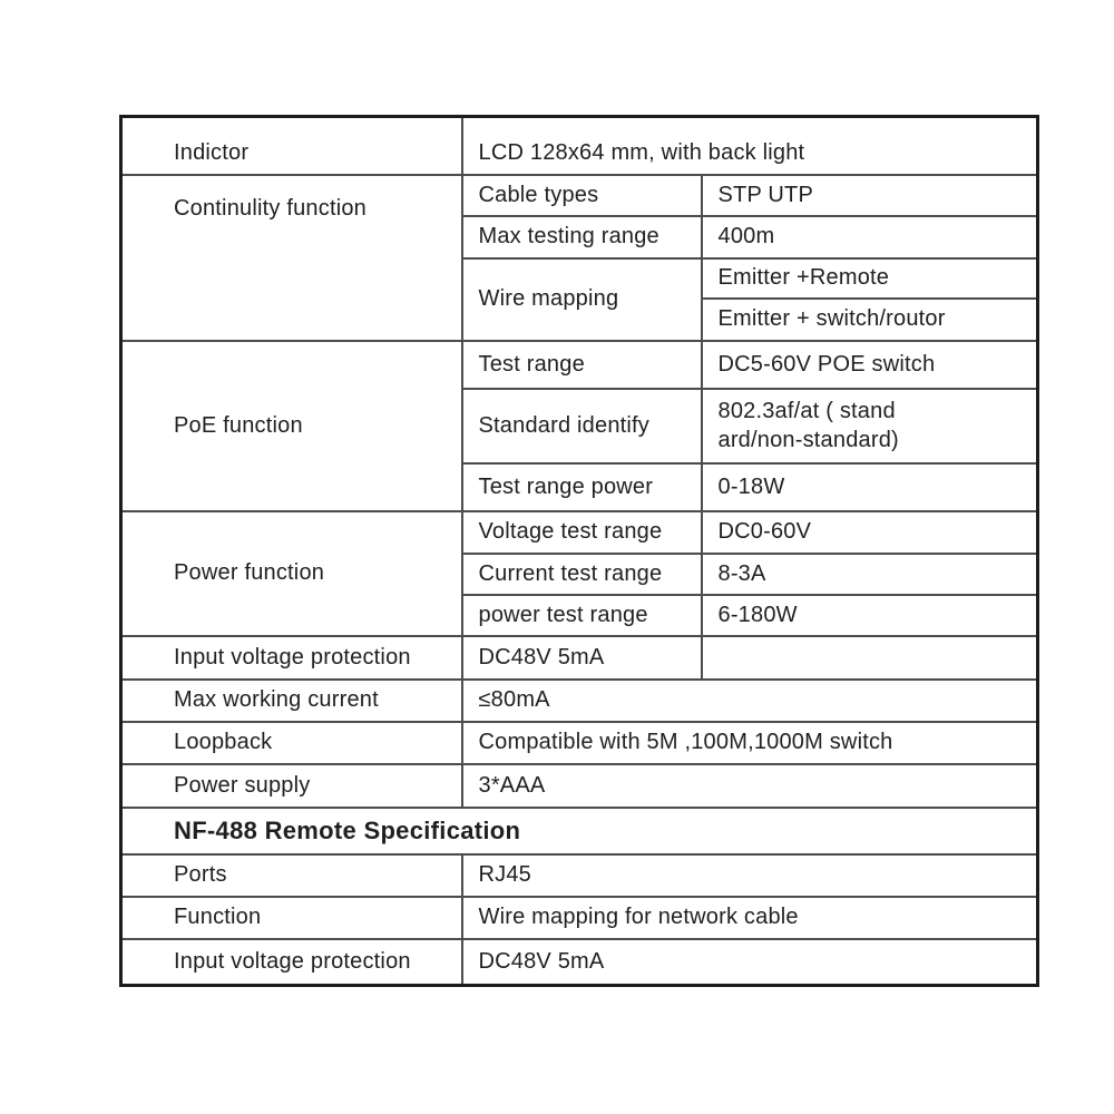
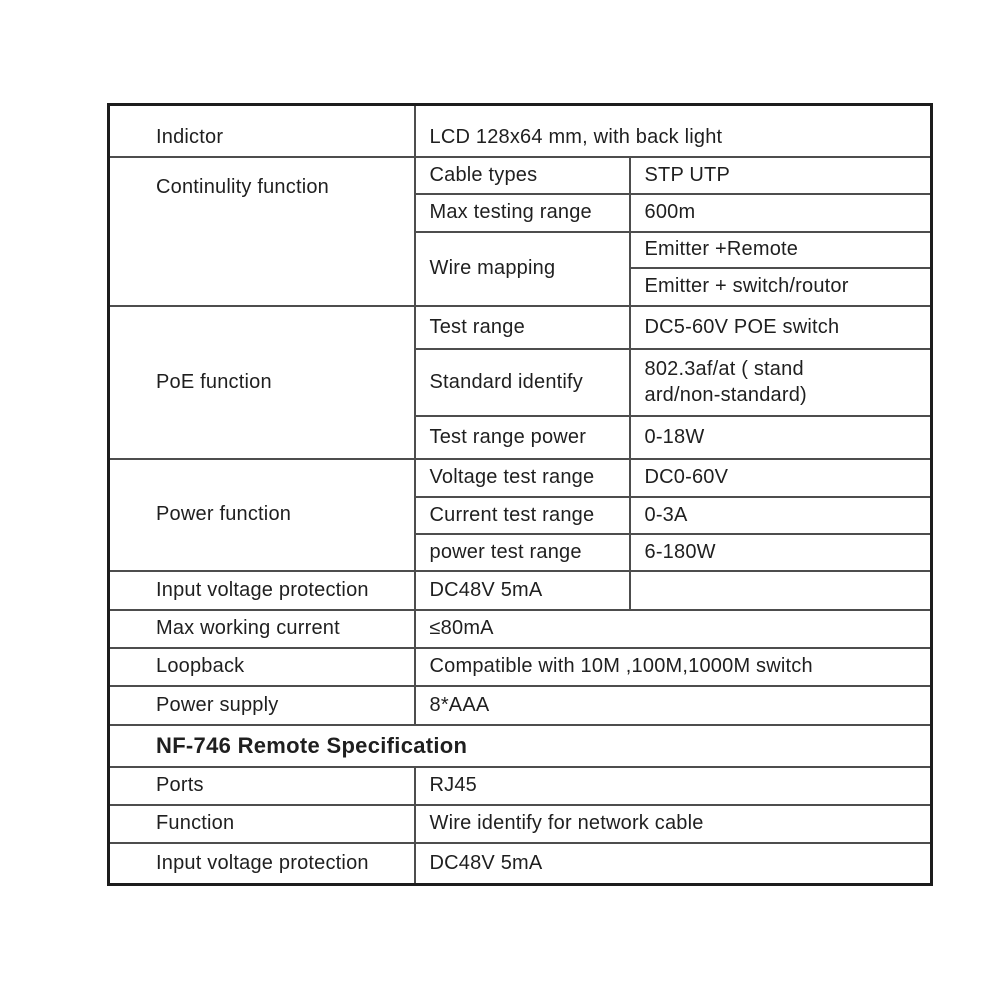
  Indictor	LCD 128x64 mm, with back light
  Continulity function	Cable types	STP UTP
- Max testing range	400m
+ Max testing range	600m
  Wire mapping	Emitter +Remote
  Emitter + switch/routor
  PoE function	Test range	DC5-60V POE switch
  Standard identify	802.3af/at ( stand ard/non-standard)
  Test range power	0-18W
  Power function	Voltage test range	DC0-60V
- Current test range	8-3A
+ Current test range	0-3A
  power test range	6-180W
  Input voltage protection	DC48V 5mA
  Max working current	≤80mA
- Loopback	Compatible with 5M ,100M,1000M switch
+ Loopback	Compatible with 10M ,100M,1000M switch
- Power supply	3*AAA
+ Power supply	8*AAA
- NF-488 Remote Specification
+ NF-746 Remote Specification
  Ports	RJ45
- Function	Wire mapping for network cable
+ Function	Wire identify for network cable
  Input voltage protection	DC48V 5mA
